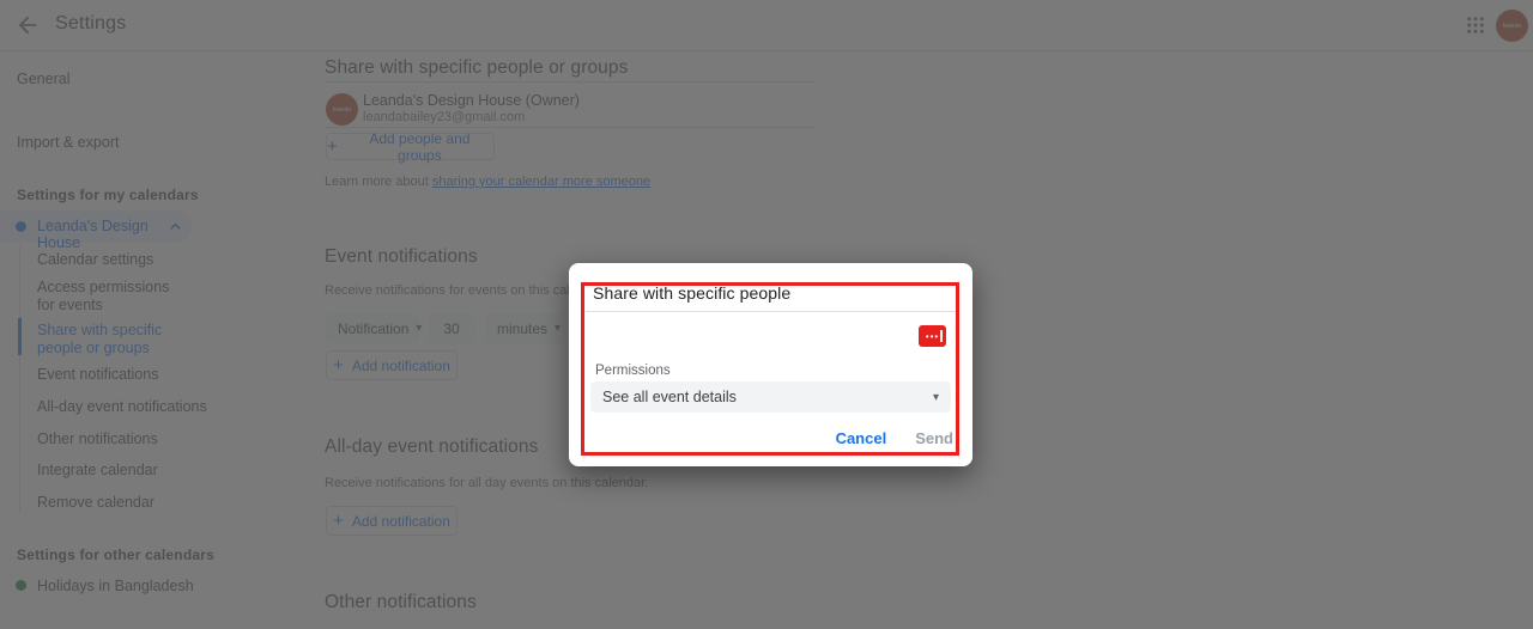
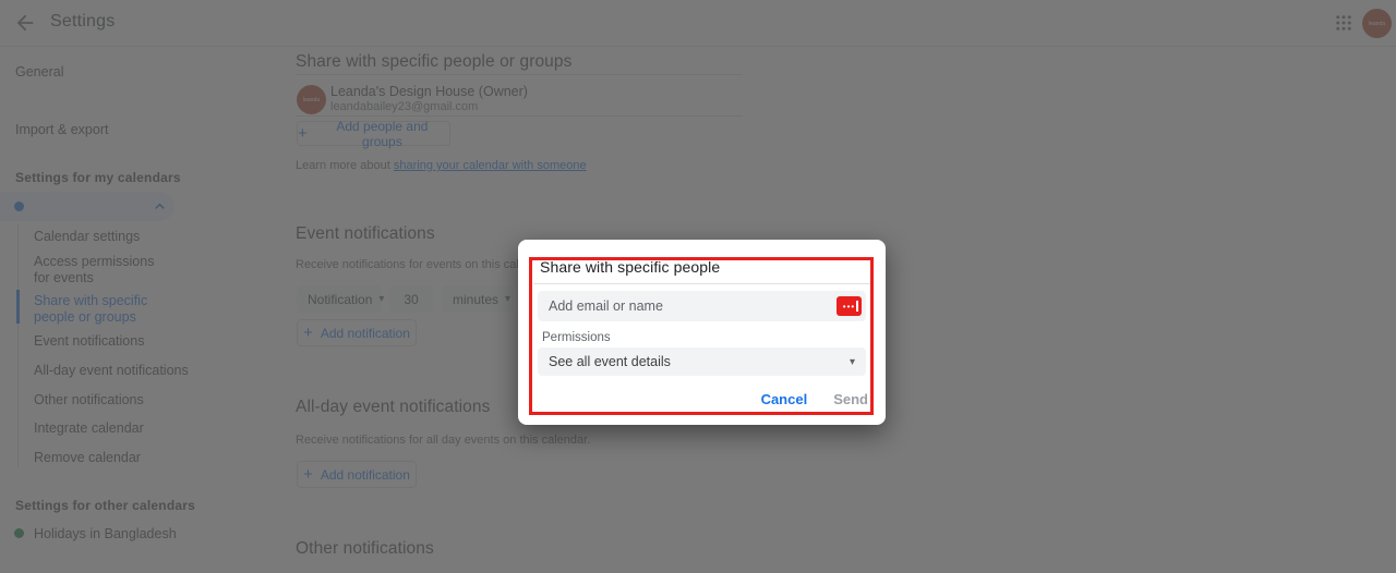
  Settings
  General
  Import & export
  Settings for my calendars
- Leanda's Design House
  Calendar settings
  Access permissions for events
  Share with specific people or groups
  Event notifications
  All-day event notifications
  Other notifications
  Integrate calendar
  Remove calendar
  Settings for other calendars
  Holidays in Bangladesh
  Share with specific people or groups
  Leanda's Design House (Owner)
  leandabailey23@gmail.com
  +
  Add people and groups
- Learn more about sharing your calendar more someone
+ Learn more about sharing your calendar with someone
  Event notifications
  Receive notifications for events on this ca
  Notification
  ▾
  30
  minutes
  ▾
  +
  Add notification
  All-day event notifications
  Receive notifications for all day events on this calendar.
  +
  Add notification
  Other notifications
  Share with specific people
+ Add email or name
  •••
  Permissions
  See all event details
  ▾
  Cancel
  Send
